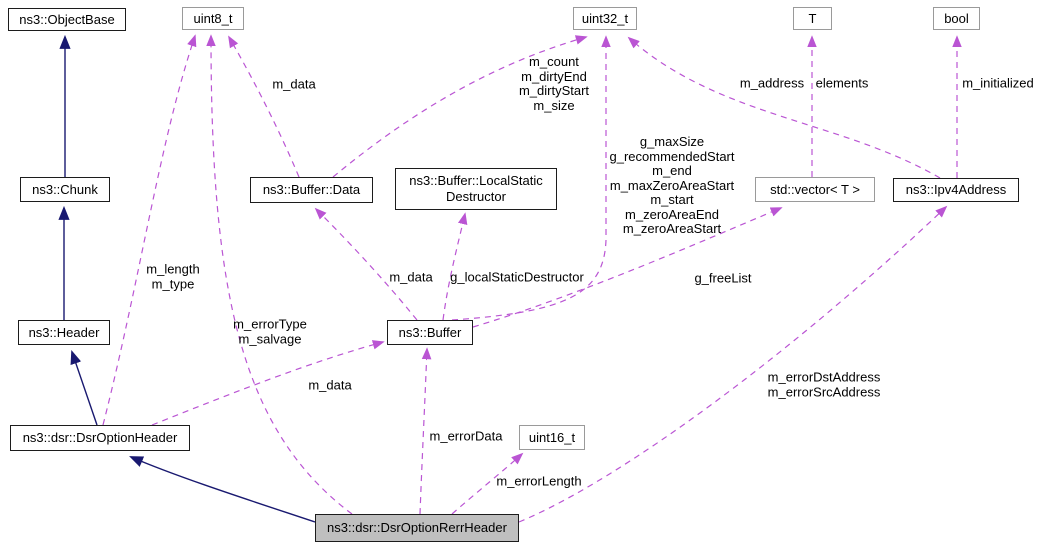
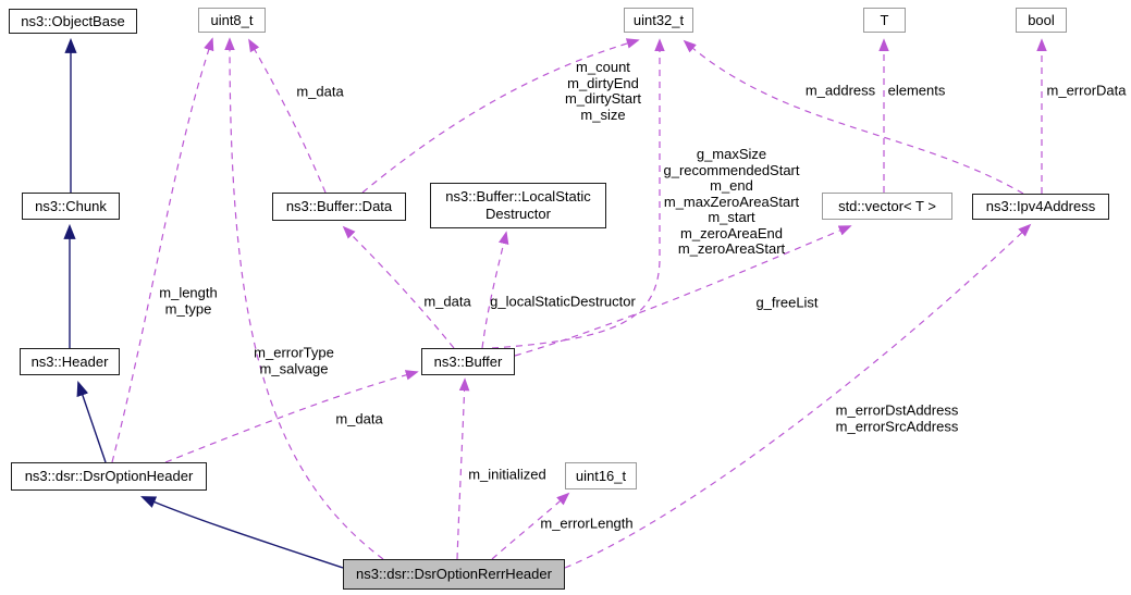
  ns3::ObjectBase
  uint8_t
  uint32_t
  T
  bool
  ns3::Chunk
  ns3::Buffer::Data
  ns3::Buffer::LocalStatic
  Destructor
  std::vector< T >
  ns3::Ipv4Address
  ns3::Header
  ns3::Buffer
  ns3::dsr::DsrOptionHeader
  uint16_t
  ns3::dsr::DsrOptionRerrHeader
  m_length
  m_type
  m_errorType
  m_salvage
  m_data
  m_count
  m_dirtyEnd
  m_dirtyStart
  m_size
  g_maxSize
  g_recommendedStart
  m_end
  m_maxZeroAreaStart
  m_start
  m_zeroAreaEnd
  m_zeroAreaStart
  m_address
  elements
- m_initialized
+ m_errorData
  m_data
  g_localStaticDestructor
  g_freeList
  m_data
- m_errorData
+ m_initialized
  m_errorLength
  m_errorDstAddress
  m_errorSrcAddress
